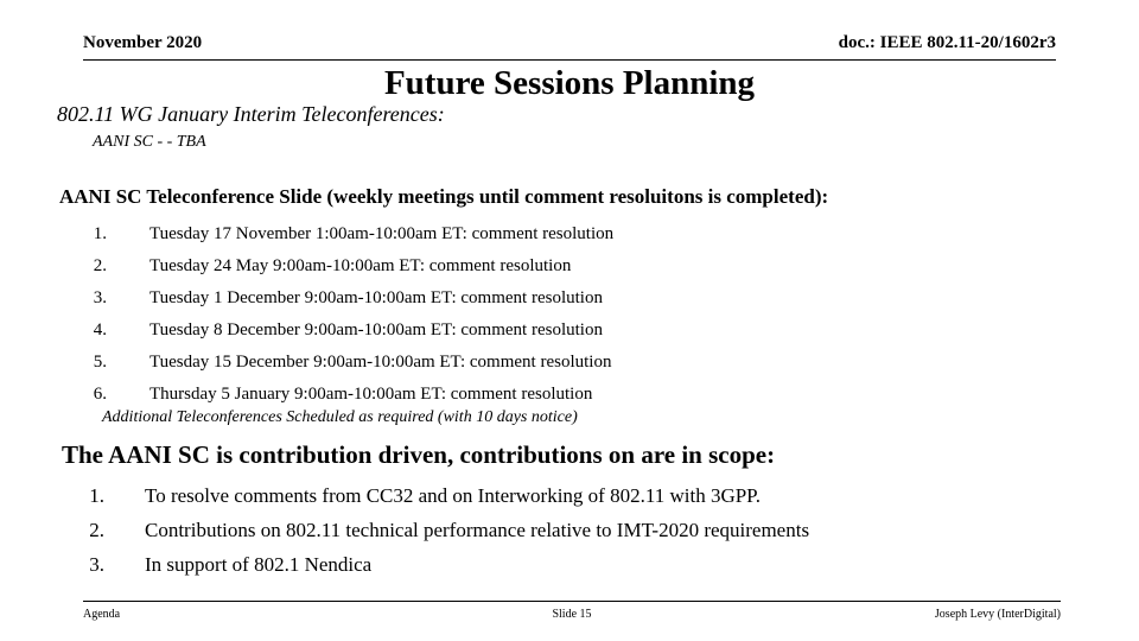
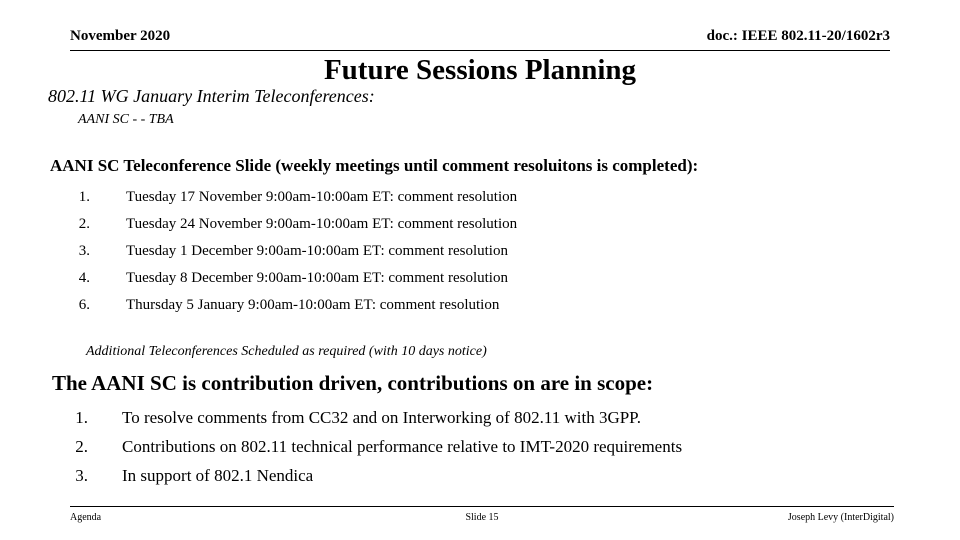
  November 2020
  doc.: IEEE 802.11-20/1602r3
  Future Sessions Planning
  802.11 WG January Interim Teleconferences:
  AANI SC - - TBA
  AANI SC Teleconference Slide (weekly meetings until comment resoluitons is completed):
  1.
- Tuesday 17 November 1:00am-10:00am ET: comment resolution
+ Tuesday 17 November 9:00am-10:00am ET: comment resolution
  2.
- Tuesday 24 May 9:00am-10:00am ET: comment resolution
+ Tuesday 24 November 9:00am-10:00am ET: comment resolution
  3.
  Tuesday 1 December 9:00am-10:00am ET: comment resolution
  4.
  Tuesday 8 December 9:00am-10:00am ET: comment resolution
- 5.
- Tuesday 15 December 9:00am-10:00am ET: comment resolution
  6.
  Thursday 5 January 9:00am-10:00am ET: comment resolution
  Additional Teleconferences Scheduled as required (with 10 days notice)
  The AANI SC is contribution driven, contributions on are in scope:
  1.
  To resolve comments from CC32 and on Interworking of 802.11 with 3GPP.
  2.
  Contributions on 802.11 technical performance relative to IMT-2020 requirements
  3.
  In support of 802.1 Nendica
  Agenda
  Slide 15
  Joseph Levy (InterDigital)
